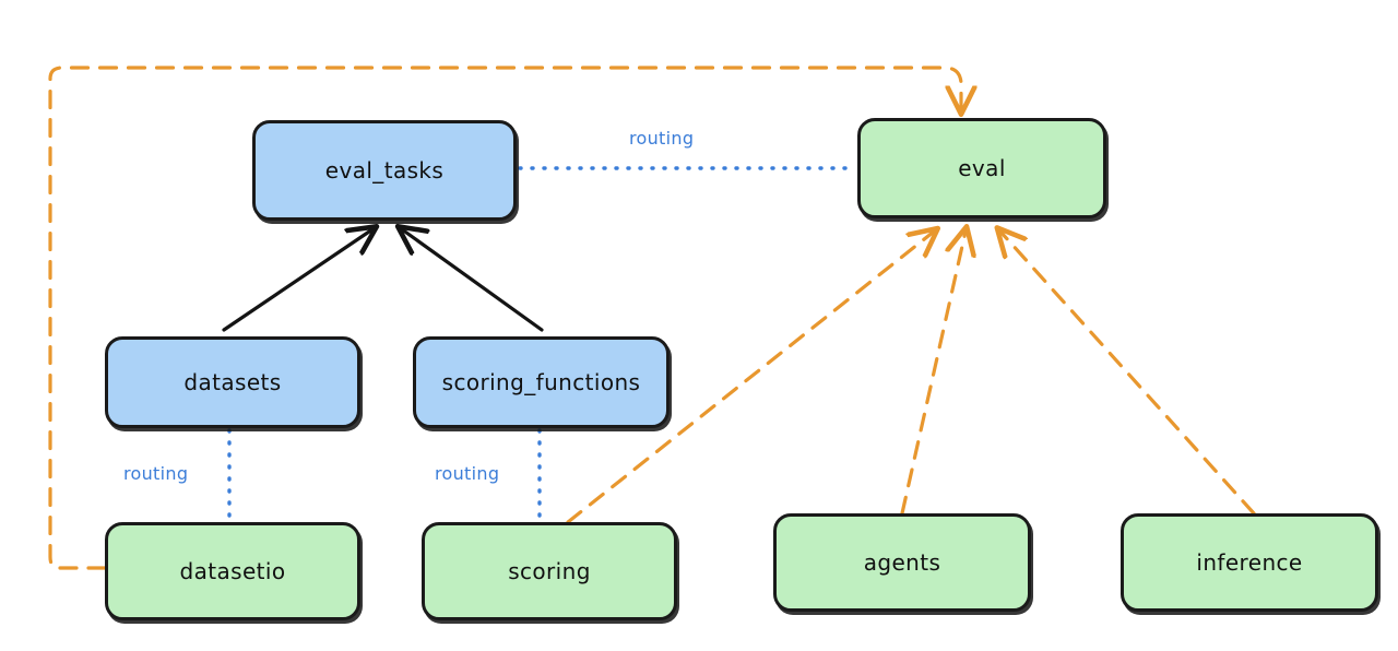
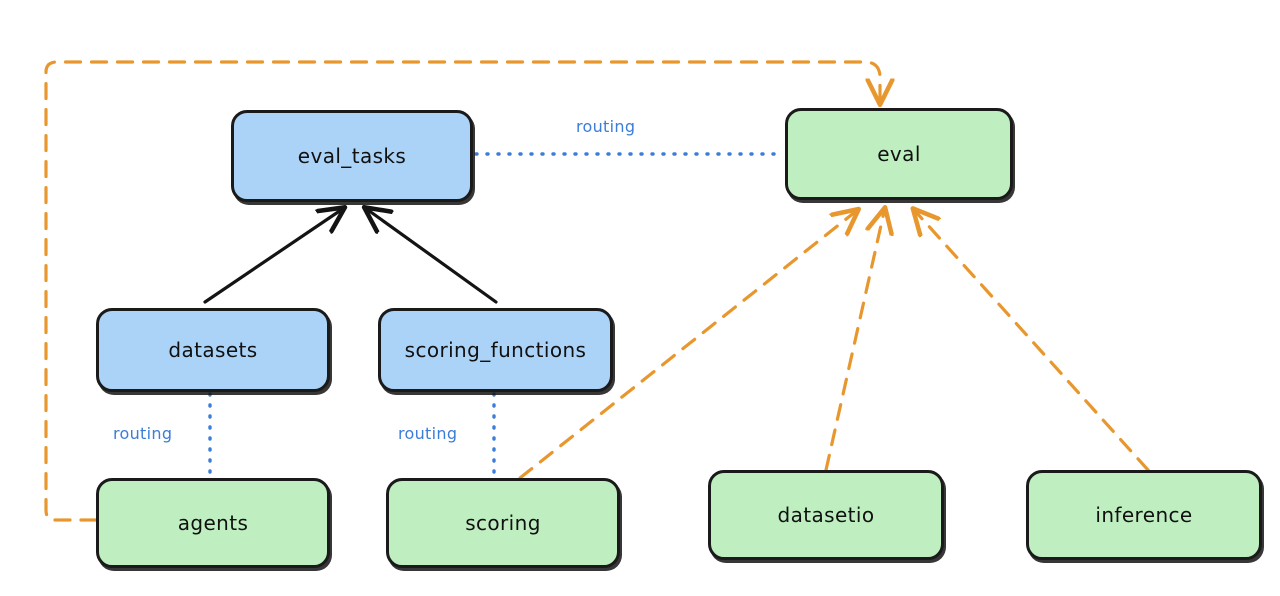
  eval_tasks
  eval
  datasets
  scoring_functions
- datasetio
+ agents
  scoring
- agents
+ datasetio
  inference
  routing
  routing
  routing
